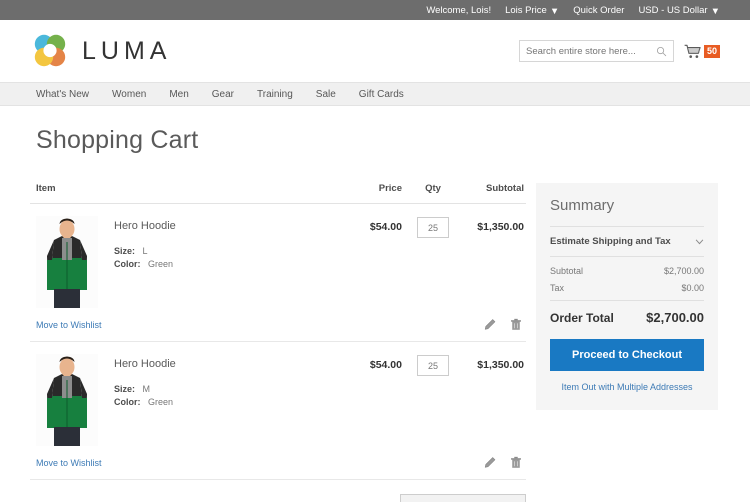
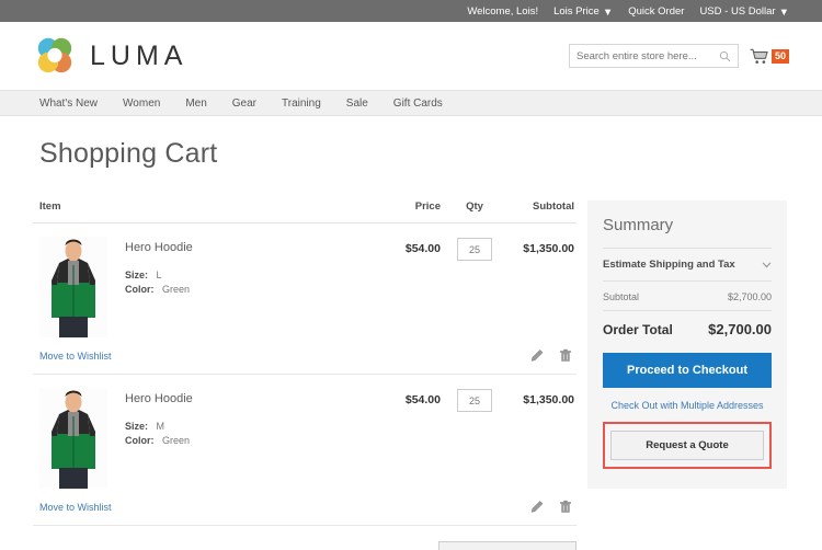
  Welcome, Lois!
  Lois Price
  ▼
  Quick Order
  USD - US Dollar
  ▼
  LUMA
  Search entire store here...
  50
  What's New
  Women
  Men
  Gear
  Training
  Sale
  Gift Cards
  Shopping Cart
  Item
  Price
  Qty
  Subtotal
  Hero Hoodie
  Size: L
  Color: Green
  $54.00
  25
  $1,350.00
  Move to Wishlist
  Hero Hoodie
  Size: M
  Color: Green
  $54.00
  25
  $1,350.00
  Move to Wishlist
  Summary
  Estimate Shipping and Tax
  Subtotal
  $2,700.00
- Tax
- $0.00
  Order Total
  $2,700.00
  Proceed to Checkout
- Item Out with Multiple Addresses
+ Check Out with Multiple Addresses
+ Request a Quote
